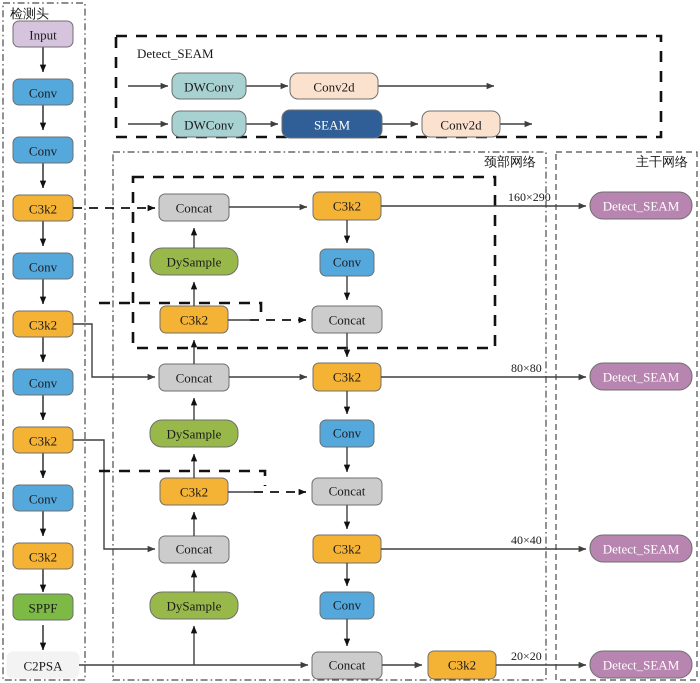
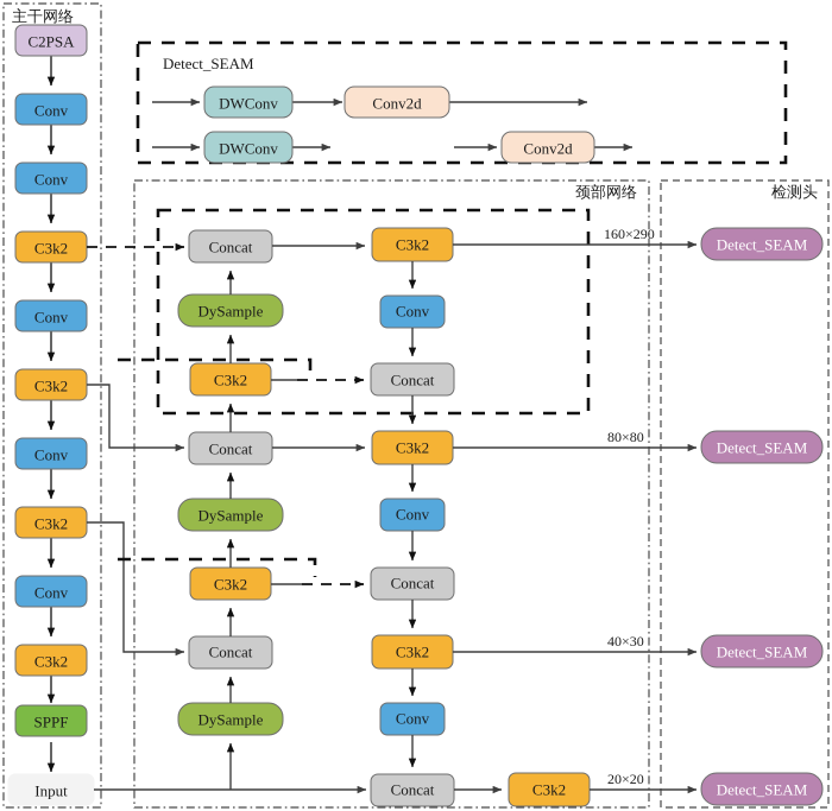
- 检测头
+ 主干网络
  颈部网络
- 主干网络
+ 检测头
  Detect_SEAM
  DWConv
  Conv2d
  DWConv
- SEAM
  Conv2d
- Input
+ C2PSA
  Conv
  Conv
  C3k2
  Conv
  C3k2
  Conv
  C3k2
  Conv
  C3k2
  SPPF
- C2PSA
+ Input
  Concat
  DySample
  C3k2
  Concat
  DySample
  C3k2
  Concat
  DySample
  C3k2
  Conv
  Concat
  C3k2
  Conv
  Concat
  C3k2
  Conv
  Concat
  C3k2
  160×290
  80×80
- 40×40
+ 40×30
  20×20
  Detect_SEAM
  Detect_SEAM
  Detect_SEAM
  Detect_SEAM
